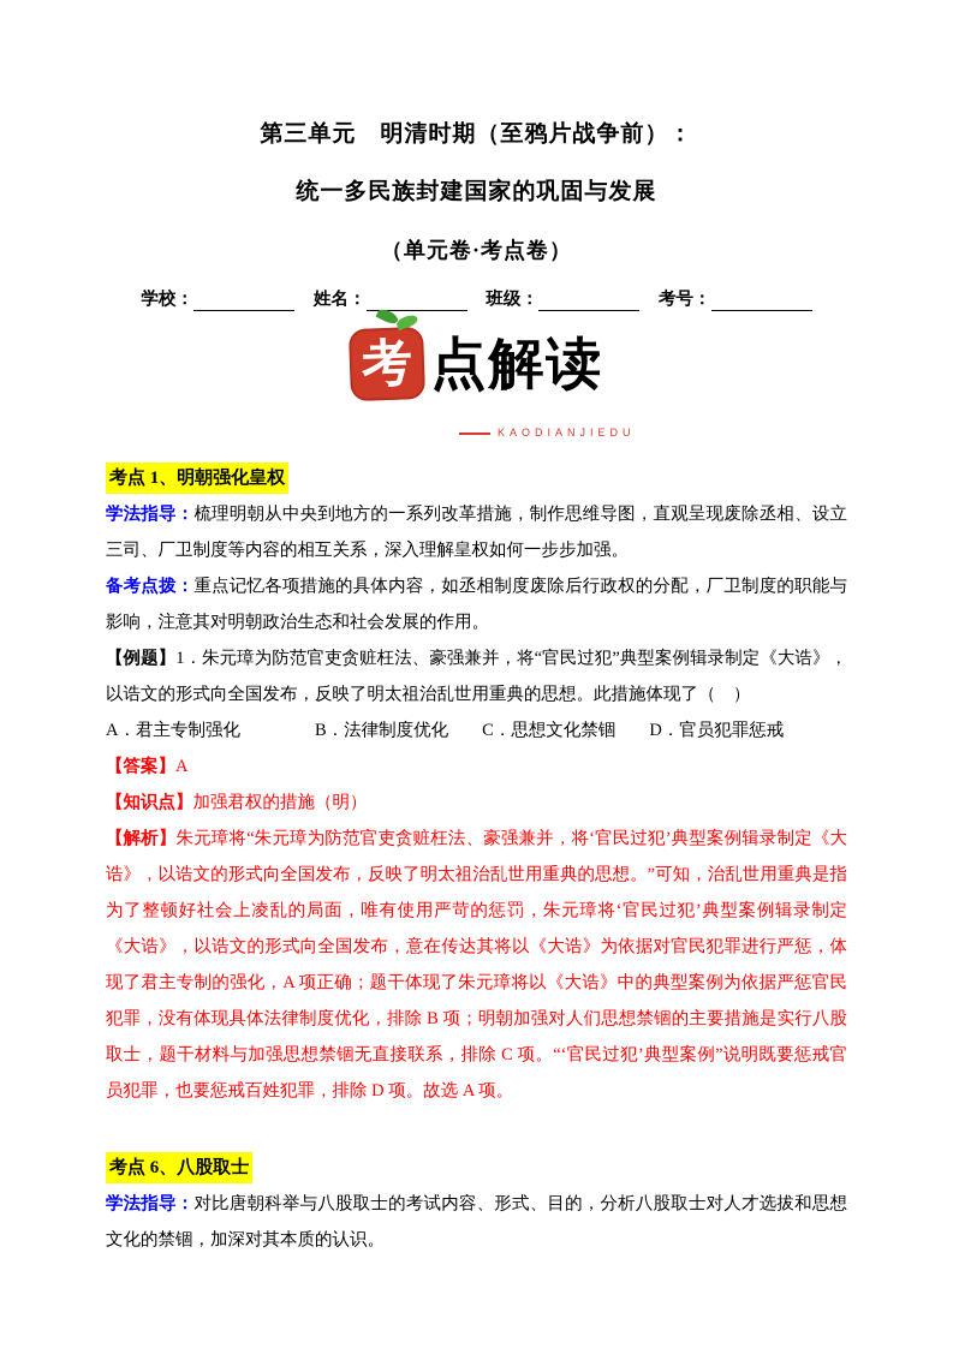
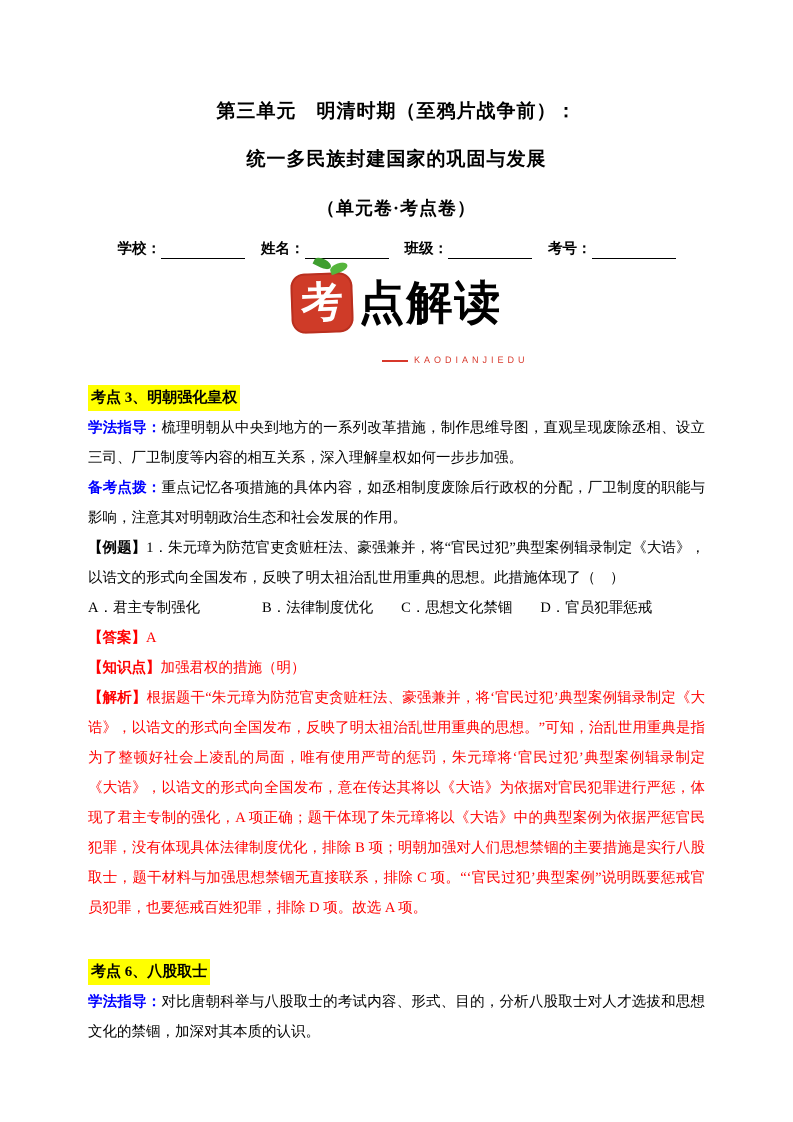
  第三单元 明清时期（至鸦片战争前）：
  统一多民族封建国家的巩固与发展
  （单元卷·考点卷）
  学校： 姓名： 班级： 考号：
  点解读
  KAODIANJIEDU
- 考点 1、明朝强化皇权
+ 考点 3、明朝强化皇权
  学法指导：梳理明朝从中央到地方的一系列改革措施，制作思维导图，直观呈现废除丞相、设立三司、厂卫制度等内容的相互关系，深入理解皇权如何一步步加强。
  备考点拨：重点记忆各项措施的具体内容，如丞相制度废除后行政权的分配，厂卫制度的职能与影响，注意其对明朝政治生态和社会发展的作用。
  【例题】1．朱元璋为防范官吏贪赃枉法、豪强兼并，将“官民过犯”典型案例辑录制定《大诰》，以诰文的形式向全国发布，反映了明太祖治乱世用重典的思想。此措施体现了（ ）
  A．君主专制强化 B．法律制度优化 C．思想文化禁锢 D．官员犯罪惩戒
  【答案】A
  【知识点】加强君权的措施（明）
- 【解析】朱元璋将“朱元璋为防范官吏贪赃枉法、豪强兼并，将‘官民过犯’典型案例辑录制定《大诰》，以诰文的形式向全国发布，反映了明太祖治乱世用重典的思想。”可知，治乱世用重典是指为了整顿好社会上凌乱的局面，唯有使用严苛的惩罚，朱元璋将‘官民过犯’典型案例辑录制定《大诰》，以诰文的形式向全国发布，意在传达其将以《大诰》为依据对官民犯罪进行严惩，体现了君主专制的强化，A 项正确；题干体现了朱元璋将以《大诰》中的典型案例为依据严惩官民犯罪，没有体现具体法律制度优化，排除 B 项；明朝加强对人们思想禁锢的主要措施是实行八股取士，题干材料与加强思想禁锢无直接联系，排除 C 项。“‘官民过犯’典型案例”说明既要惩戒官员犯罪，也要惩戒百姓犯罪，排除 D 项。故选 A 项。
+ 【解析】根据题干“朱元璋为防范官吏贪赃枉法、豪强兼并，将‘官民过犯’典型案例辑录制定《大诰》，以诰文的形式向全国发布，反映了明太祖治乱世用重典的思想。”可知，治乱世用重典是指为了整顿好社会上凌乱的局面，唯有使用严苛的惩罚，朱元璋将‘官民过犯’典型案例辑录制定《大诰》，以诰文的形式向全国发布，意在传达其将以《大诰》为依据对官民犯罪进行严惩，体现了君主专制的强化，A 项正确；题干体现了朱元璋将以《大诰》中的典型案例为依据严惩官民犯罪，没有体现具体法律制度优化，排除 B 项；明朝加强对人们思想禁锢的主要措施是实行八股取士，题干材料与加强思想禁锢无直接联系，排除 C 项。“‘官民过犯’典型案例”说明既要惩戒官员犯罪，也要惩戒百姓犯罪，排除 D 项。故选 A 项。
  考点 6、八股取士
  学法指导：对比唐朝科举与八股取士的考试内容、形式、目的，分析八股取士对人才选拔和思想文化的禁锢，加深对其本质的认识。
